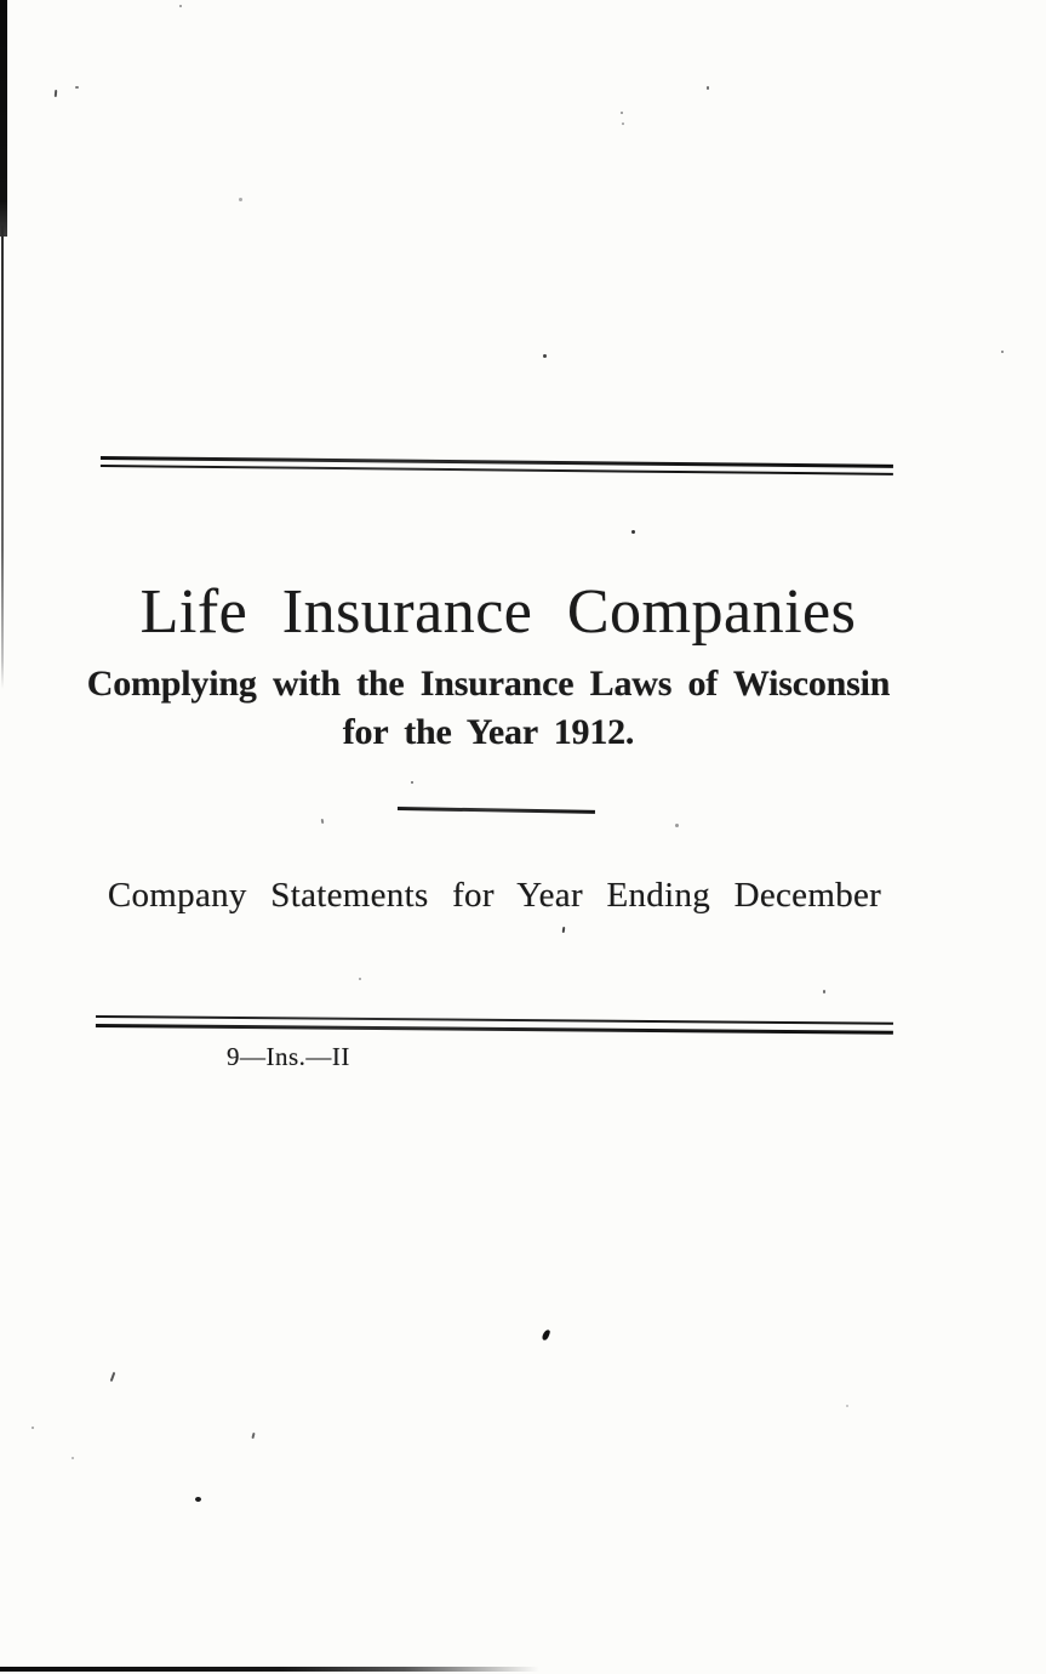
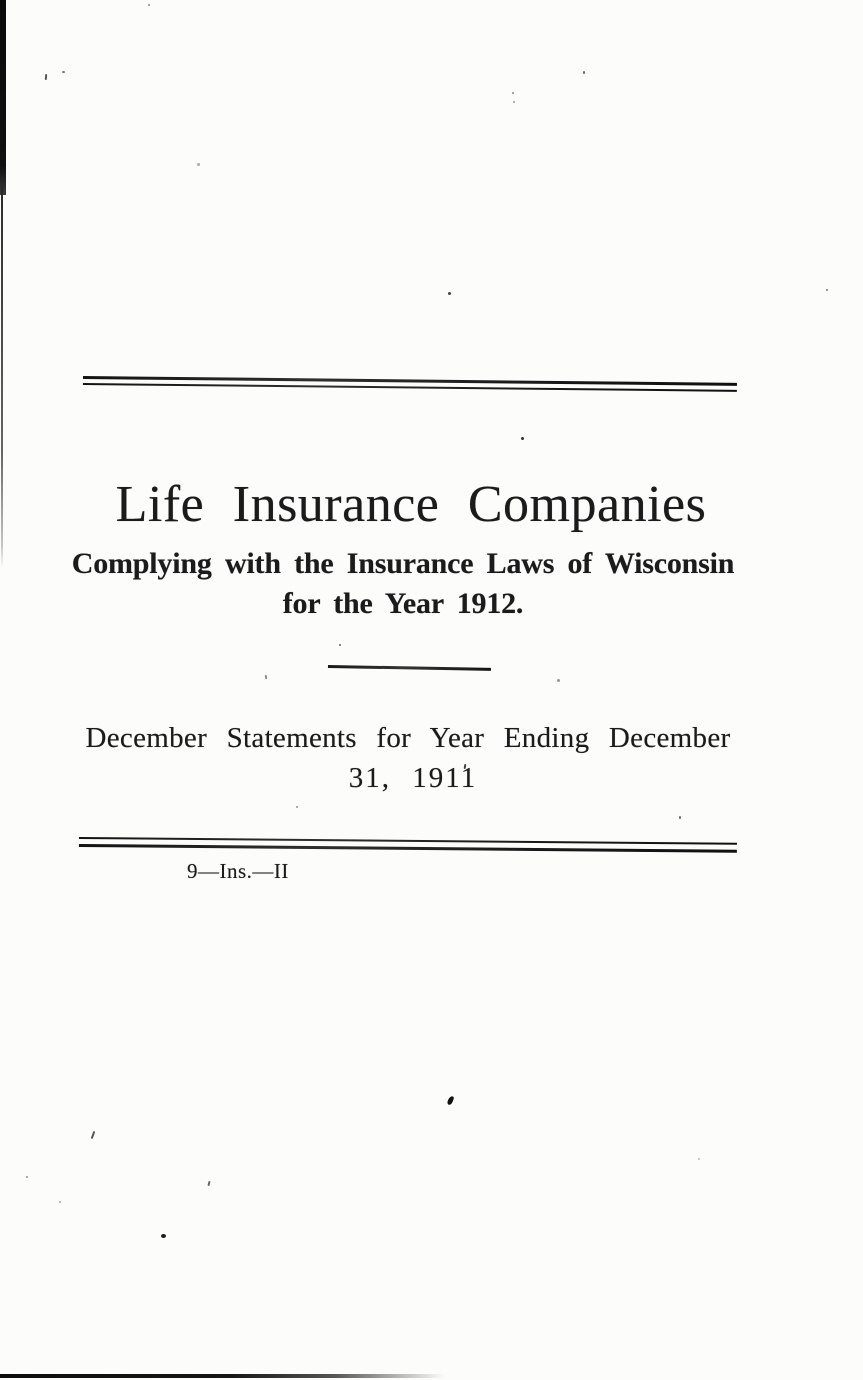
  Life Insurance Companies
  Complying with the Insurance Laws of Wisconsin
  for the Year 1912.
- Company Statements for Year Ending December
+ December Statements for Year Ending December
+ 31, 1911
  9—Ins.—II
